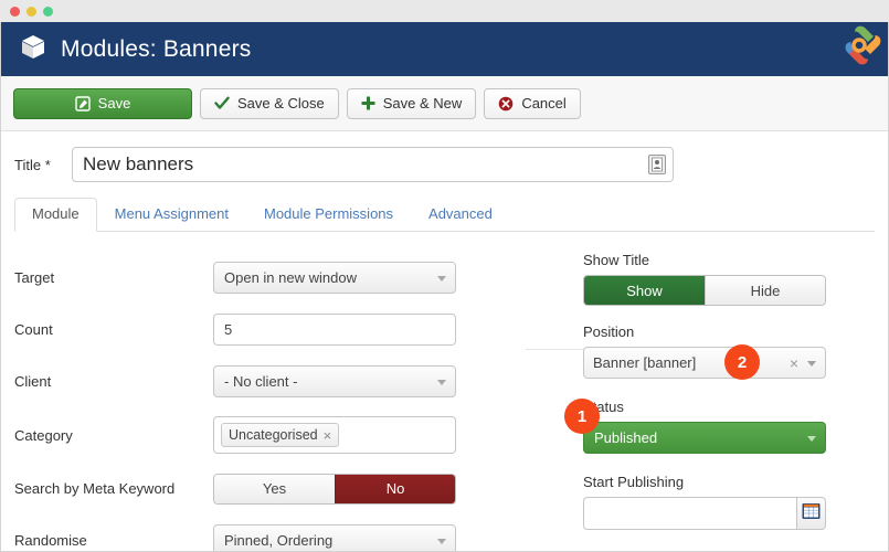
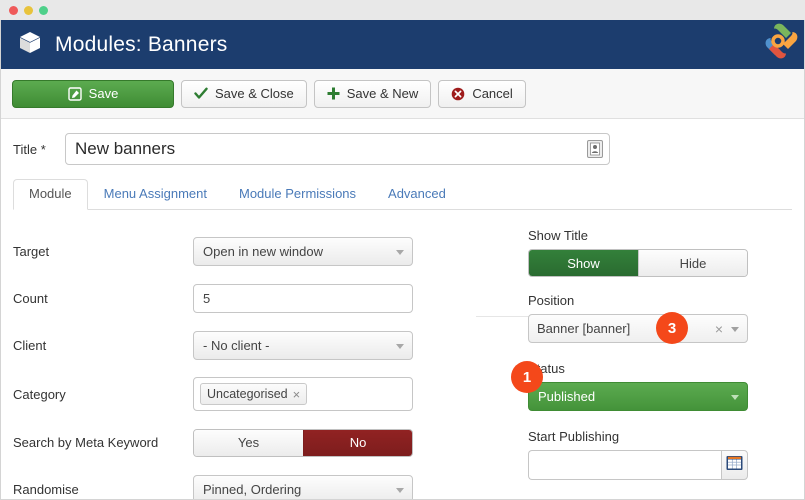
  Modules: Banners
  Save
  Save & Close
  Save & New
  Cancel
  Title *
  New banners
  Module
  Menu Assignment
  Module Permissions
  Advanced
  Target
  Open in new window
  Count
  5
  Client
  - No client -
  Category
  Uncategorised
  ×
  1
  Search by Meta Keyword
  Yes
  No
  Randomise
  Pinned, Ordering
  Show Title
  Show
  Hide
  Position
  Banner [banner]
  ×
- 2
+ 3
  Published
  Start Publishing
